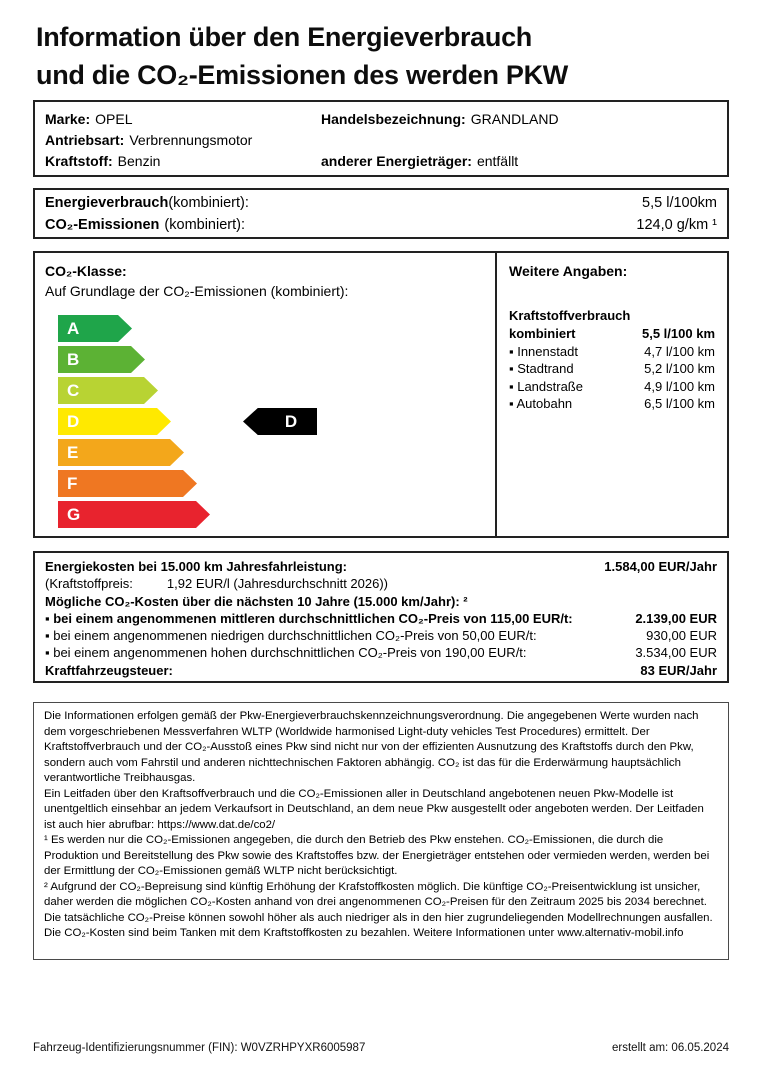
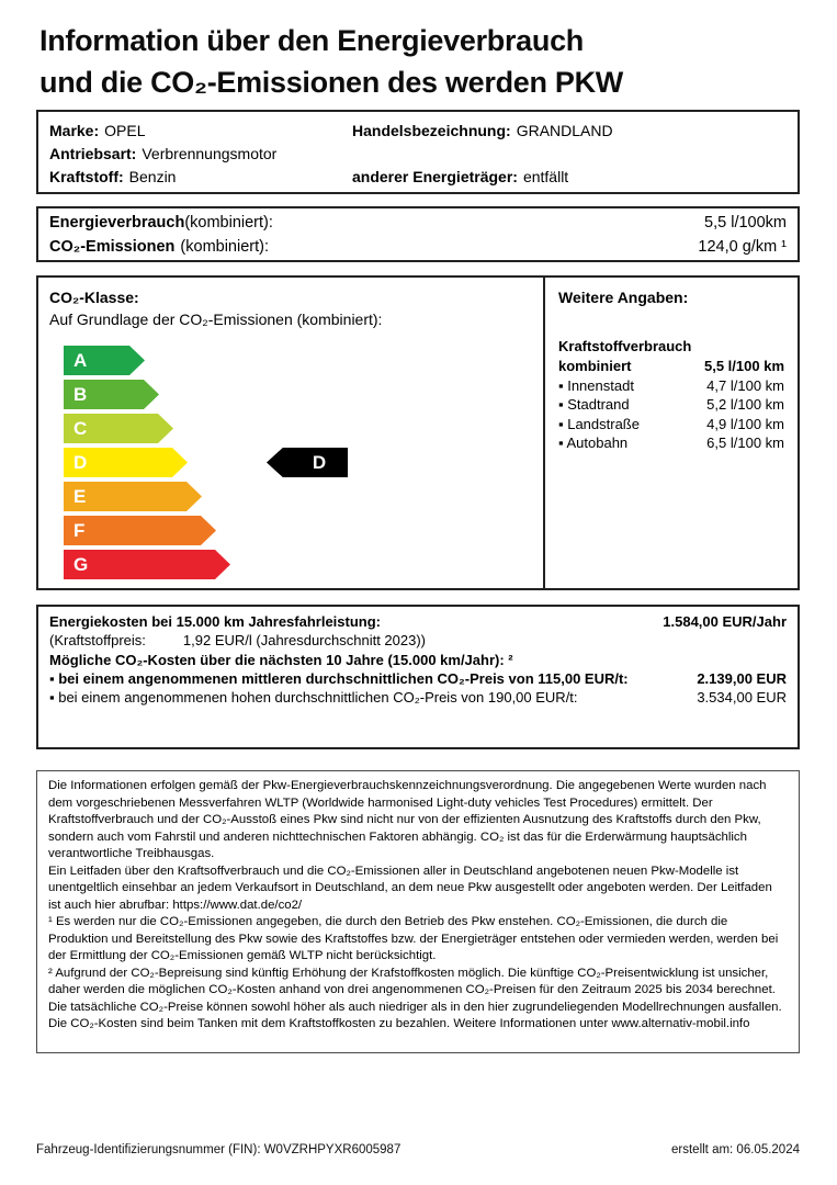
  Information über den Energieverbrauch
  und die CO₂-Emissionen des werden PKW
  Marke: OPEL
  Handelsbezeichnung: GRANDLAND
  Antriebsart: Verbrennungsmotor
  Kraftstoff: Benzin
  anderer Energieträger: entfällt
  Energieverbrauch
  (kombiniert):
  5,5 l/100km
  CO₂-Emissionen
  (kombiniert):
  124,0 g/km ¹
  CO₂-Klasse:
  Auf Grundlage der CO₂-Emissionen (kombiniert):
  A
  B
  C
  D
  E
  F
  G
  D
  Weitere Angaben:
  Kraftstoffverbrauch
  kombiniert
  5,5 l/100 km
  ▪ Innenstadt
  4,7 l/100 km
  ▪ Stadtrand
  5,2 l/100 km
  ▪ Landstraße
  4,9 l/100 km
  ▪ Autobahn
  6,5 l/100 km
  Energiekosten bei 15.000 km Jahresfahrleistung:
  1.584,00 EUR/Jahr
  (Kraftstoffpreis:
- 1,92 EUR/l (Jahresdurchschnitt 2026))
+ 1,92 EUR/l (Jahresdurchschnitt 2023))
  Mögliche CO₂-Kosten über die nächsten 10 Jahre (15.000 km/Jahr): ²
  ▪ bei einem angenommenen mittleren durchschnittlichen CO₂-Preis von 115,00 EUR/t:
  2.139,00 EUR
- ▪ bei einem angenommenen niedrigen durchschnittlichen CO₂-Preis von 50,00 EUR/t:
- 930,00 EUR
  ▪ bei einem angenommenen hohen durchschnittlichen CO₂-Preis von 190,00 EUR/t:
  3.534,00 EUR
- Kraftfahrzeugsteuer:
- 83 EUR/Jahr
  Die Informationen erfolgen gemäß der Pkw-Energieverbrauchskennzeichnungsverordnung. Die angegebenen Werte wurden nach dem vorgeschriebenen Messverfahren WLTP (Worldwide harmonised Light-duty vehicles Test Procedures) ermittelt. Der Kraftstoffverbrauch und der CO₂-Ausstoß eines Pkw sind nicht nur von der effizienten Ausnutzung des Kraftstoffs durch den Pkw, sondern auch vom Fahrstil und anderen nichttechnischen Faktoren abhängig. CO₂ ist das für die Erderwärmung hauptsächlich verantwortliche Treibhausgas.
  Ein Leitfaden über den Kraftsoffverbrauch und die CO₂-Emissionen aller in Deutschland angebotenen neuen Pkw-Modelle ist unentgeltlich einsehbar an jedem Verkaufsort in Deutschland, an dem neue Pkw ausgestellt oder angeboten werden. Der Leitfaden ist auch hier abrufbar: https://www.dat.de/co2/
  ¹ Es werden nur die CO₂-Emissionen angegeben, die durch den Betrieb des Pkw enstehen. CO₂-Emissionen, die durch die Produktion und Bereitstellung des Pkw sowie des Kraftstoffes bzw. der Energieträger entstehen oder vermieden werden, werden bei der Ermittlung der CO₂-Emissionen gemäß WLTP nicht berücksichtigt.
  ² Aufgrund der CO₂-Bepreisung sind künftig Erhöhung der Krafstoffkosten möglich. Die künftige CO₂-Preisentwicklung ist unsicher, daher werden die möglichen CO₂-Kosten anhand von drei angenommenen CO₂-Preisen für den Zeitraum 2025 bis 2034 berechnet. Die tatsächliche CO₂-Preise können sowohl höher als auch niedriger als in den hier zugrundeliegenden Modellrechnungen ausfallen. Die CO₂-Kosten sind beim Tanken mit dem Kraftstoffkosten zu bezahlen. Weitere Informationen unter www.alternativ-mobil.info
  Fahrzeug-Identifizierungsnummer (FIN): W0VZRHPYXR6005987
  erstellt am: 06.05.2024
